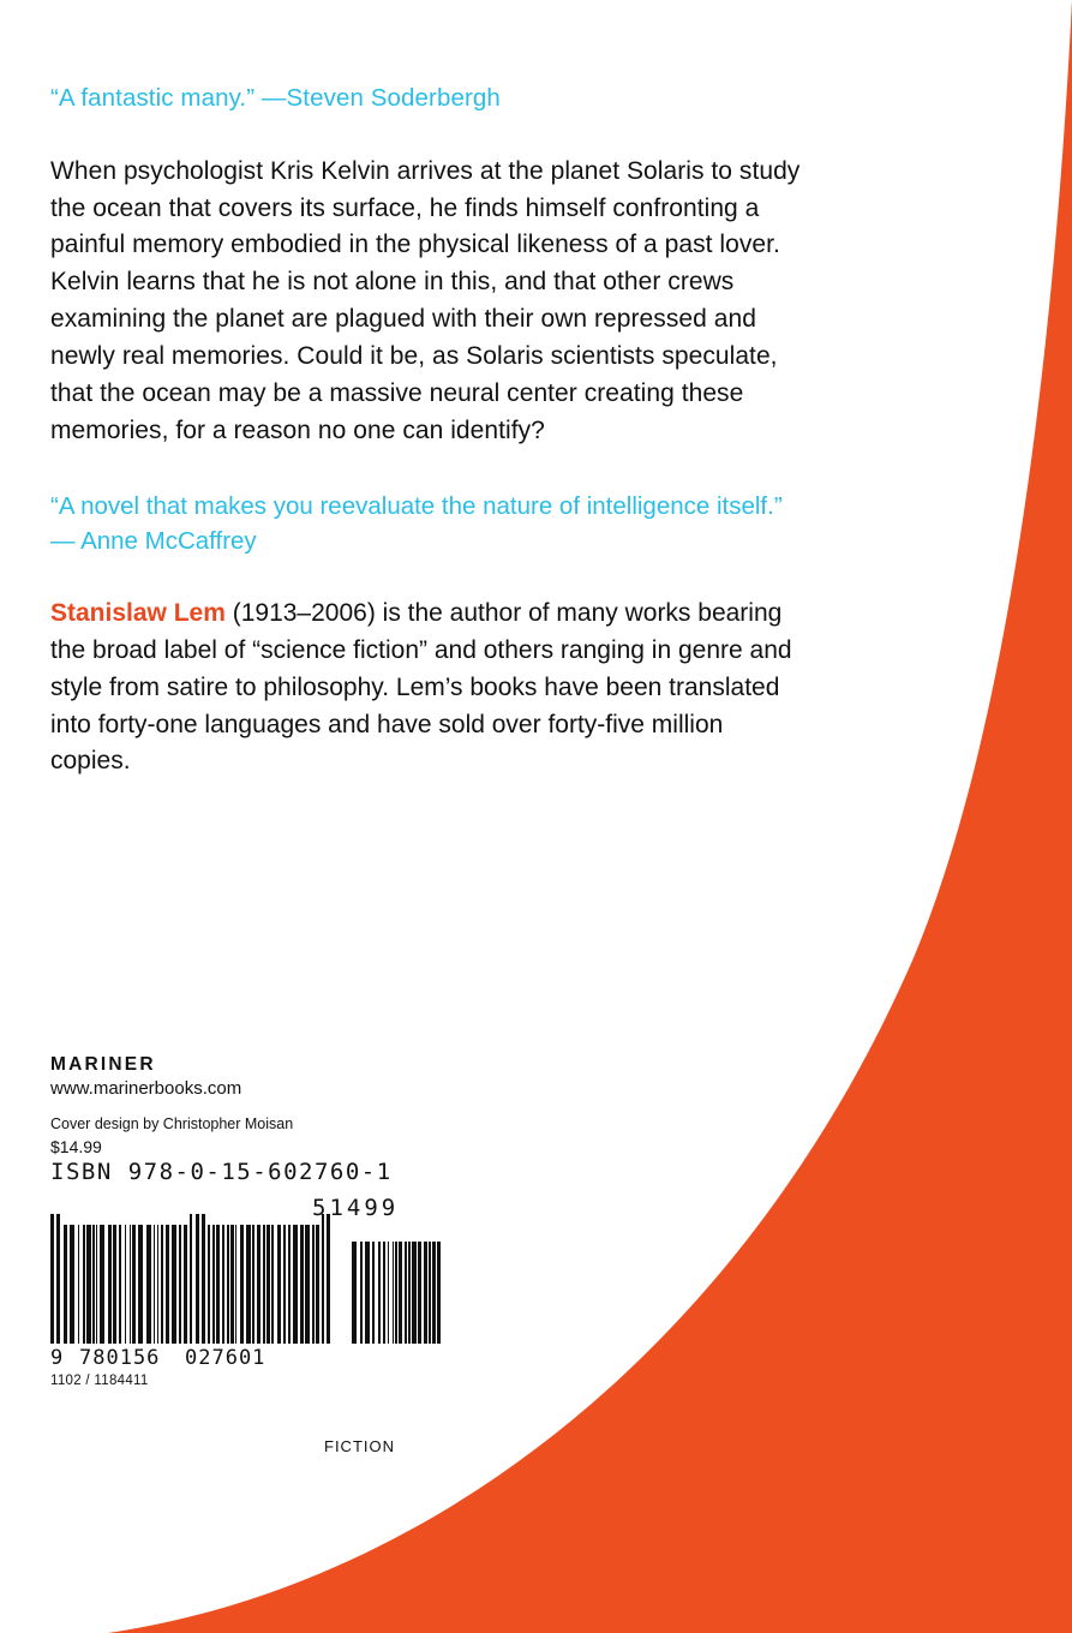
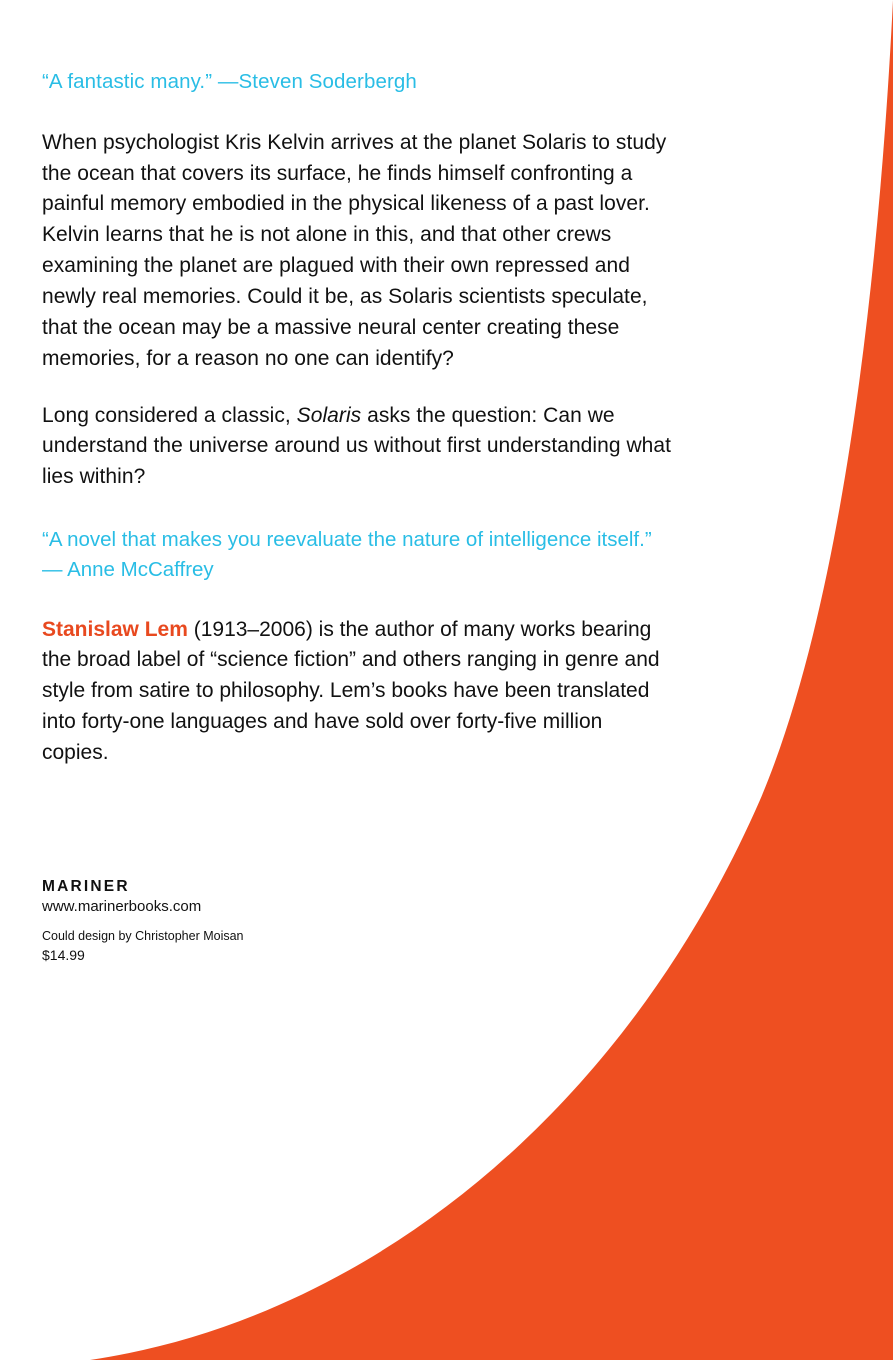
  “A fantastic many.” —Steven Soderbergh
  When psychologist Kris Kelvin arrives at the planet Solaris to study the ocean that covers its surface, he finds himself confronting a painful memory embodied in the physical likeness of a past lover. Kelvin learns that he is not alone in this, and that other crews examining the planet are plagued with their own repressed and newly real memories. Could it be, as Solaris scientists speculate, that the ocean may be a massive neural center creating these memories, for a reason no one can identify?
+ Long considered a classic, Solaris asks the question: Can we understand the universe around us without first understanding what lies within?
  “A novel that makes you reevaluate the nature of intelligence itself.” — Anne McCaffrey
  Stanislaw Lem (1913–2006) is the author of many works bearing the broad label of “science fiction” and others ranging in genre and style from satire to philosophy. Lem’s books have been translated into forty-one languages and have sold over forty-five million copies.
  MARINER
  www.marinerbooks.com
- Cover design by Christopher Moisan
+ Could design by Christopher Moisan
  $14.99
- ISBN 978-0-15-602760-1
- 51499
- 9
- 780156
- 027601
- 1102 / 1184411
- FICTION
